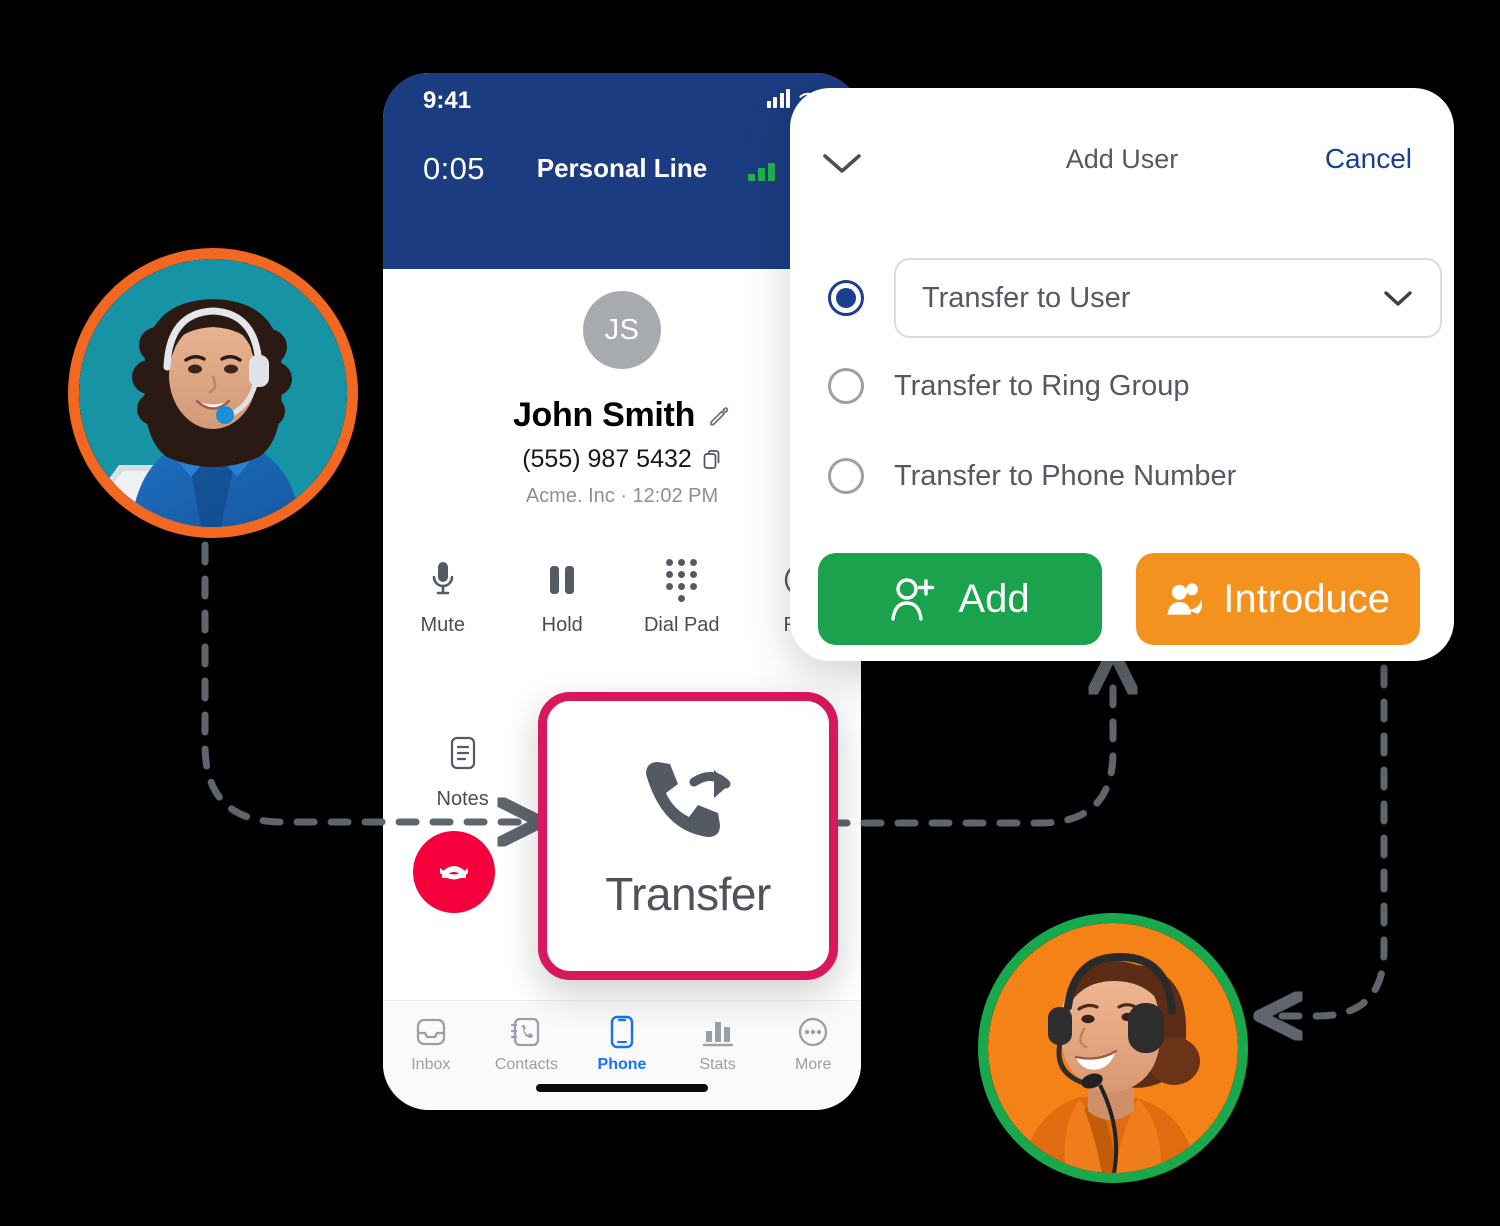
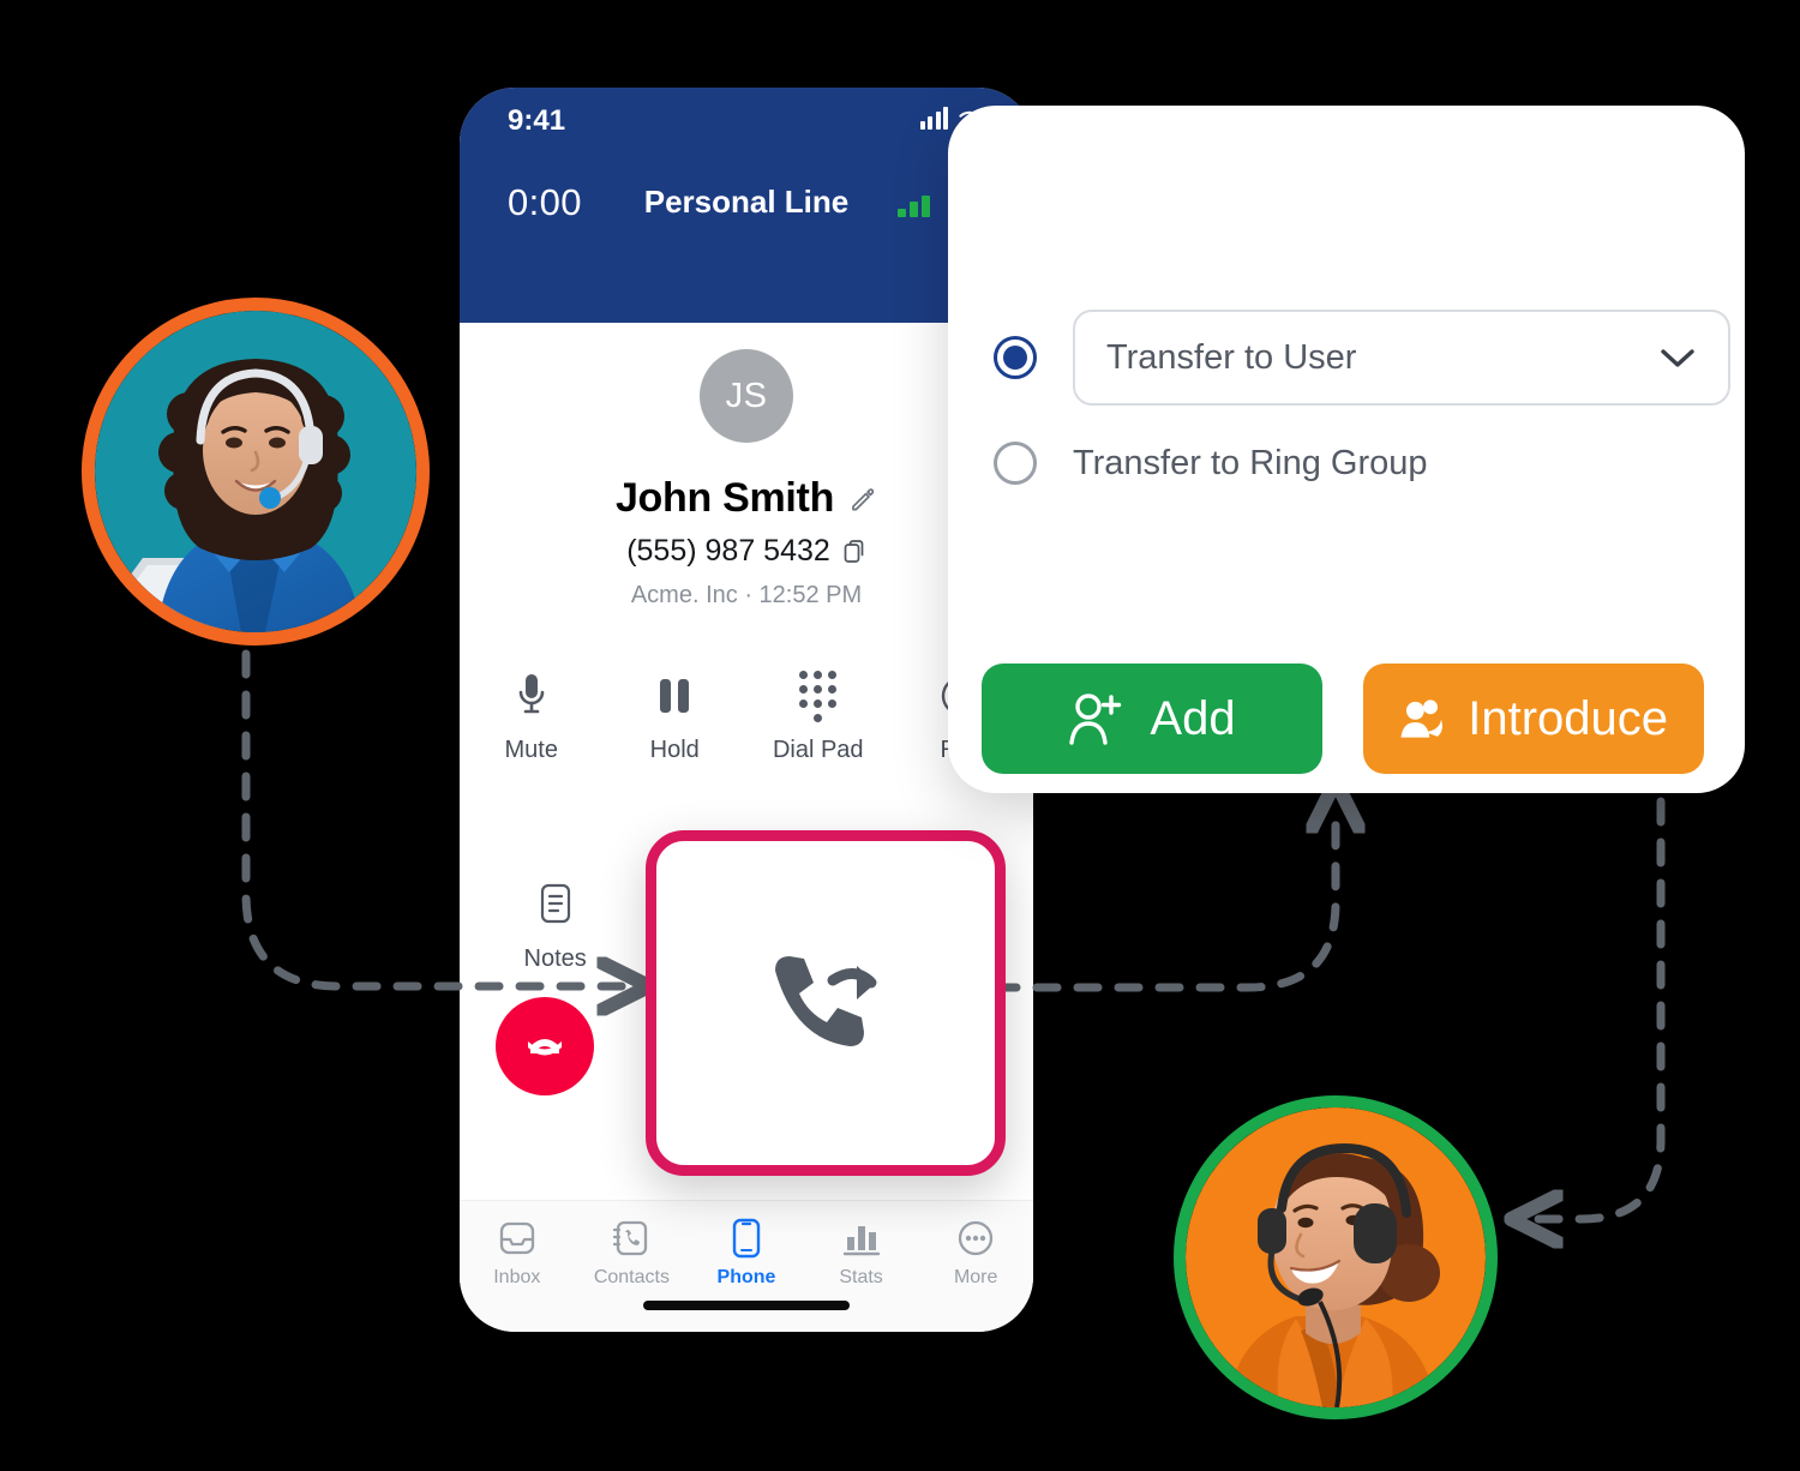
  9:41
- 0:05
+ 0:00
  Personal Line
  JS
  John Smith
  (555) 987 5432
- Acme. Inc · 12:02 PM
+ Acme. Inc · 12:52 PM
  Mute
  Hold
  Dial Pad
  Notes
  Inbox
  Contacts
  Phone
  Stats
  More
- Transfer
- Add User
- Cancel
  Transfer to User
  Transfer to Ring Group
- Transfer to Phone Number
  Add
  Introduce
